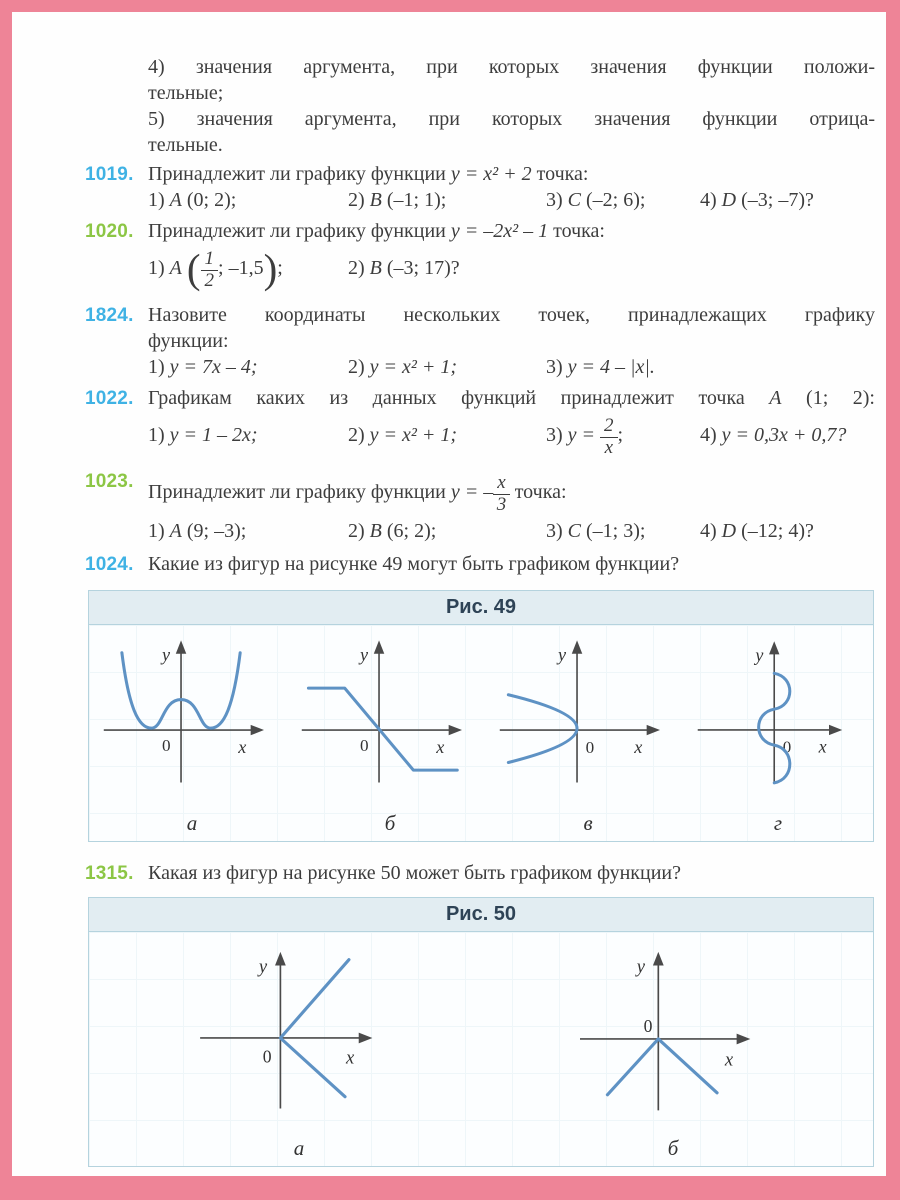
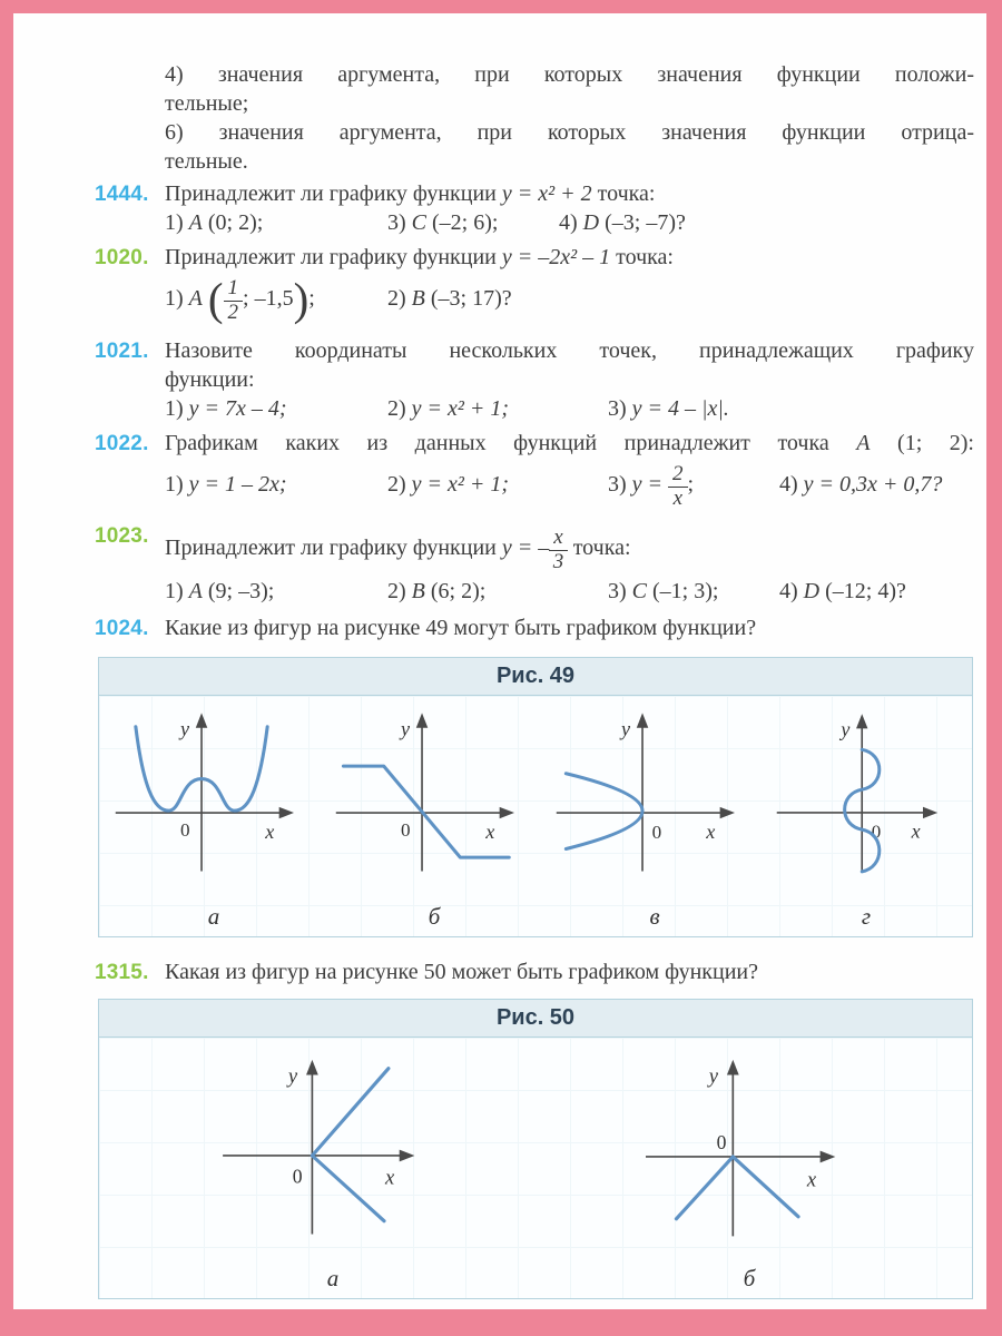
  4) значения аргумента, при которых значения функции положи-
  тельные;
- 5) значения аргумента, при которых значения функции отрица-
+ 6) значения аргумента, при которых значения функции отрица-
  тельные.
- 1019.
+ 1444.
  Принадлежит ли графику функции y = x² + 2 точка:
  1) A (0; 2);
- 2) B (–1; 1);
  3) C (–2; 6);
  4) D (–3; –7)?
  1020.
  Принадлежит ли графику функции y = –2x² – 1 точка:
  1) A (
  1
  2
  ; –1,5);
  2) B (–3; 17)?
- 1824.
+ 1021.
  Назовите координаты нескольких точек, принадлежащих графику
  функции:
  1) y = 7x – 4;
  2) y = x² + 1;
  3) y = 4 – |x|.
  1022.
  Графикам каких из данных функций принадлежит точка A (1; 2):
  1) y = 1 – 2x;
  2) y = x² + 1;
  3) y =
  2
  x
  ;
  4) y = 0,3x + 0,7?
  1023.
  Принадлежит ли графику функции y = –
  x
  3
  точка:
  1) A (9; –3);
  2) B (6; 2);
  3) C (–1; 3);
  4) D (–12; 4)?
  1024.
  Какие из фигур на рисунке 49 могут быть графиком функции?
  Рис. 49
  y
  x
  0
  а
  y
  x
  0
  б
  y
  x
  0
  в
  y
  x
  0
  г
  1315.
  Какая из фигур на рисунке 50 может быть графиком функции?
  Рис. 50
  y
  x
  0
  а
  y
  x
  0
  б
